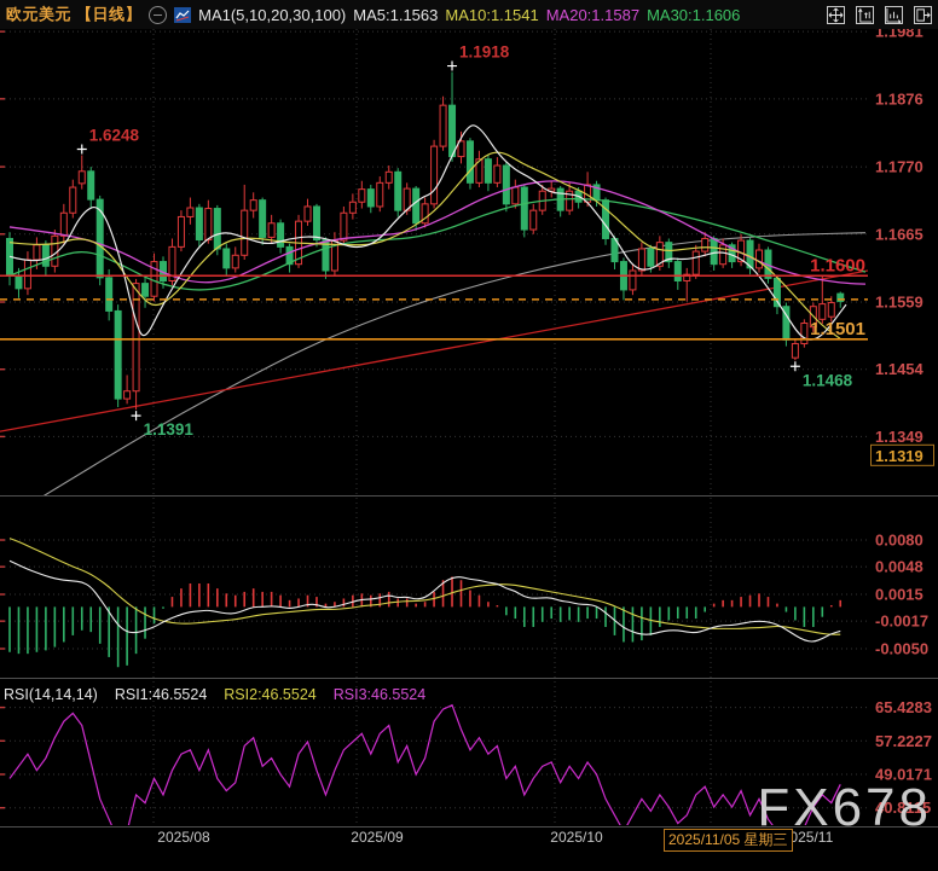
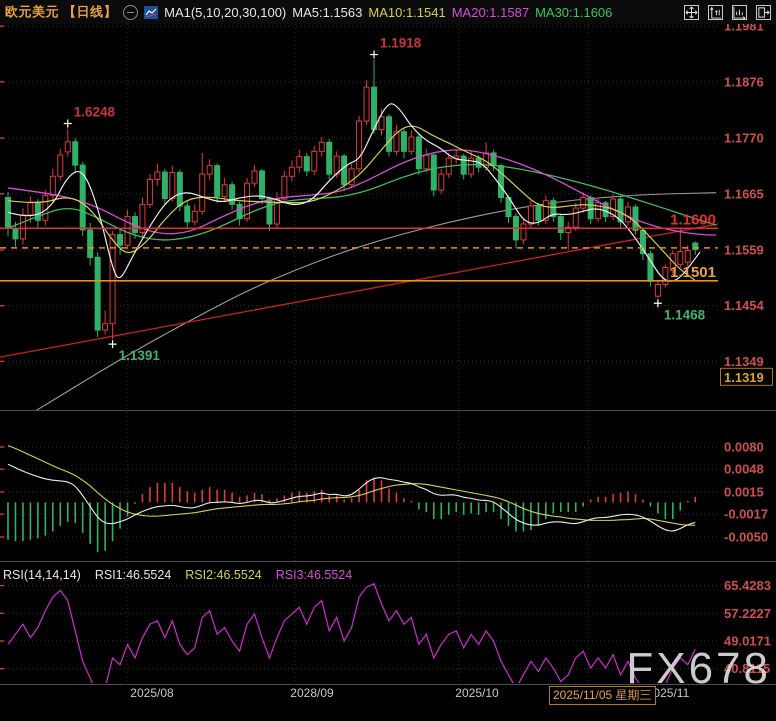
  欧元美元 【日线】
  MA1(5,10,20,30,100)
  MA5:1.1563
  MA10:1.1541
  MA20:1.1587
  MA30:1.1606
  1.1981
  1.1876
  1.1770
  1.1665
  1.1559
  1.1454
  1.1349
  0.0080
  0.0048
  0.0015
  -0.0017
  -0.0050
  65.4283
  57.2227
  49.0171
  40.8115
  1.1600
  1.1501
  1.6248
  1.1918
  1.1391
  1.1468
  1.1319
  RSI(14,14,14)
  RSI1:46.5524
  RSI2:46.5524
  RSI3:46.5524
  2025/08
- 2025/09
+ 2028/09
  2025/10
  025/11
  2025/11/05 星期三
  FX678
